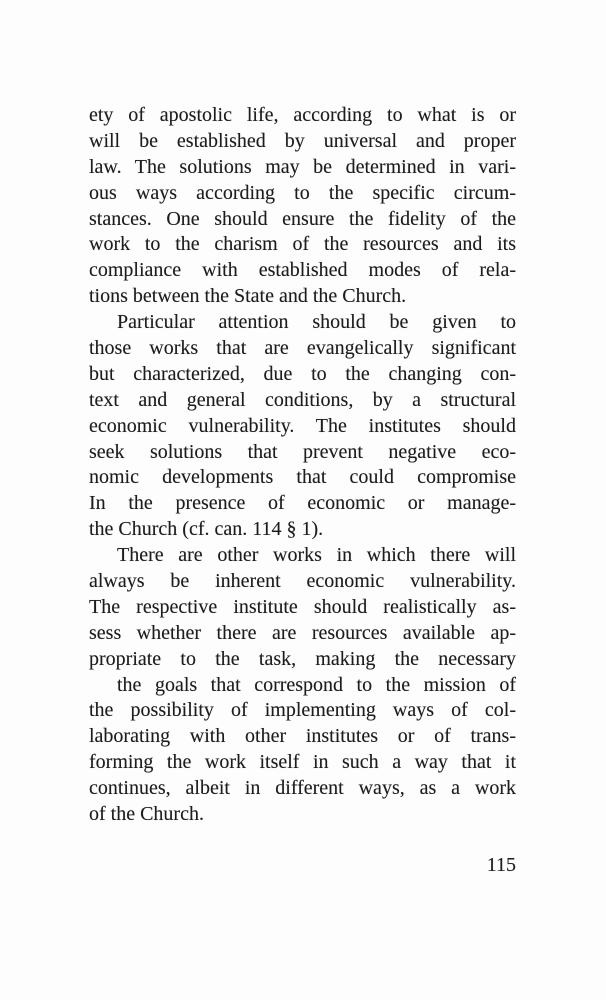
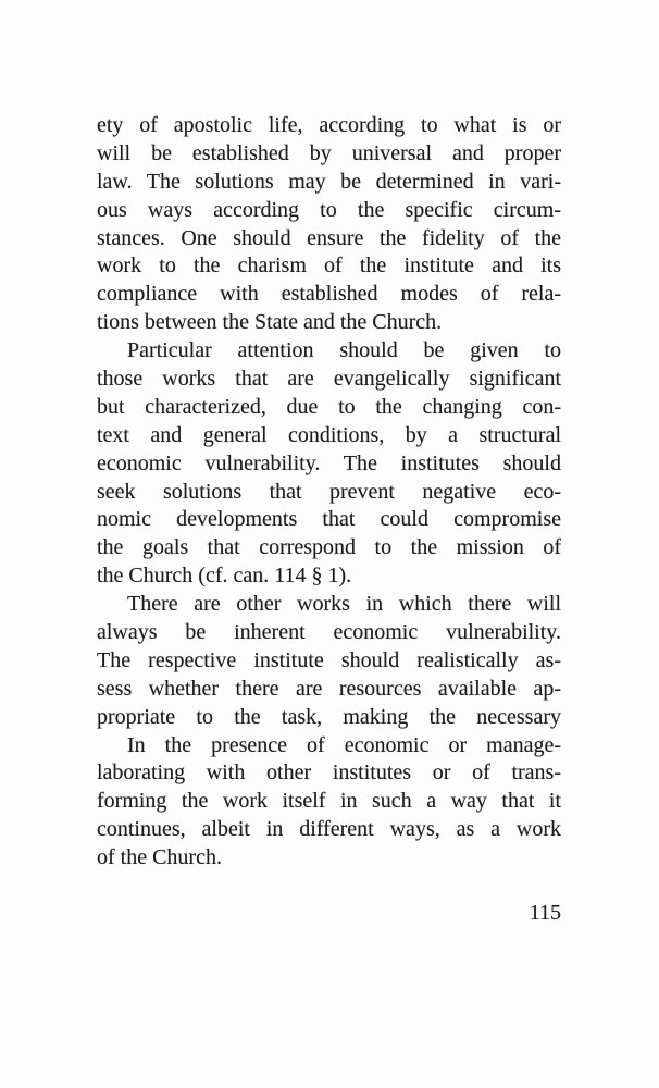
  ety of apostolic life, according to what is or
  will be established by universal and proper
  law. The solutions may be determined in vari-
  ous ways according to the specific circum-
  stances. One should ensure the fidelity of the
- work to the charism of the resources and its
+ work to the charism of the institute and its
  compliance with established modes of rela-
  tions between the State and the Church.
  Particular attention should be given to
  those works that are evangelically significant
  but characterized, due to the changing con-
  text and general conditions, by a structural
  economic vulnerability. The institutes should
  seek solutions that prevent negative eco-
  nomic developments that could compromise
- In the presence of economic or manage-
+ the goals that correspond to the mission of
  the Church (cf. can. 114 § 1).
  There are other works in which there will
  always be inherent economic vulnerability.
  The respective institute should realistically as-
  sess whether there are resources available ap-
  propriate to the task, making the necessary
- the goals that correspond to the mission of
+ In the presence of economic or manage-
- the possibility of implementing ways of col-
  laborating with other institutes or of trans-
  forming the work itself in such a way that it
  continues, albeit in different ways, as a work
  of the Church.
  115
